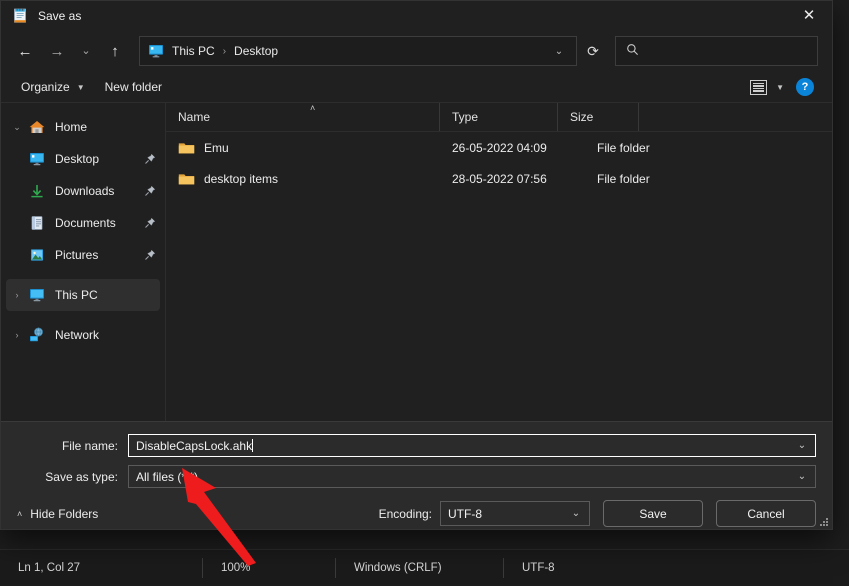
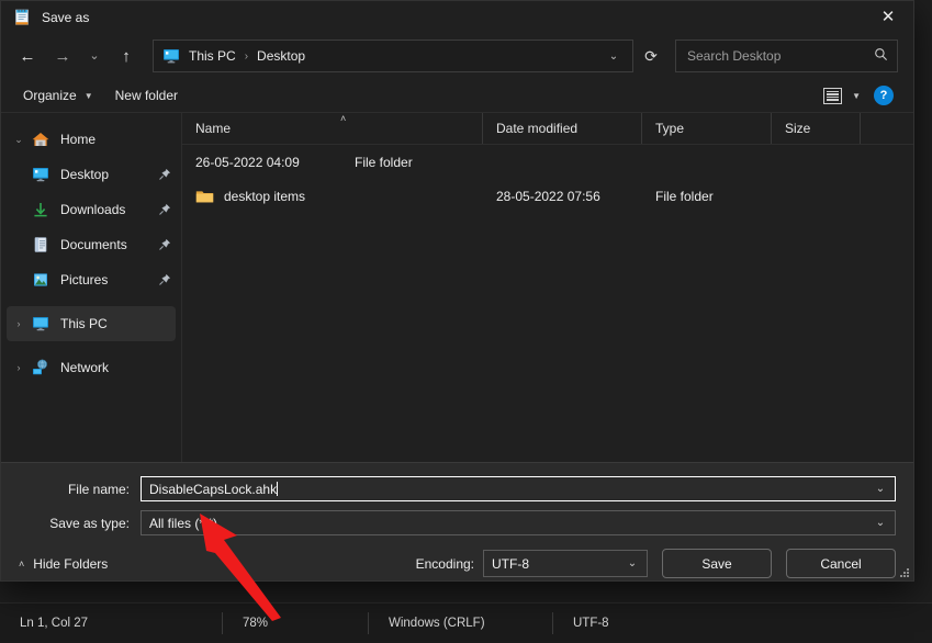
  Ln 1, Col 27
- 100%
+ 78%
  Windows (CRLF)
  UTF-8
  Save as
  ✕
  ←
  →
  ⌄
  ↑
  This PC
  ›
  Desktop
  ⌄
  ⟳
+ Search Desktop
  Organize
  ▼
  New folder
  ▼
  ?
  ⌄
  Home
  Desktop
  Downloads
  Documents
  Pictures
  ›
  This PC
  ›
  Network
  Name
  ˄
+ Date modified
  Type
  Size
- Emu
  26-05-2022 04:09
  File folder
  desktop items
  28-05-2022 07:56
  File folder
  File name:
  DisableCapsLock.ahk
  ⌄
  Save as type:
  ⌄
  ˄
  Hide Folders
  Encoding:
  UTF-8
  ⌄
  Save
  Cancel
